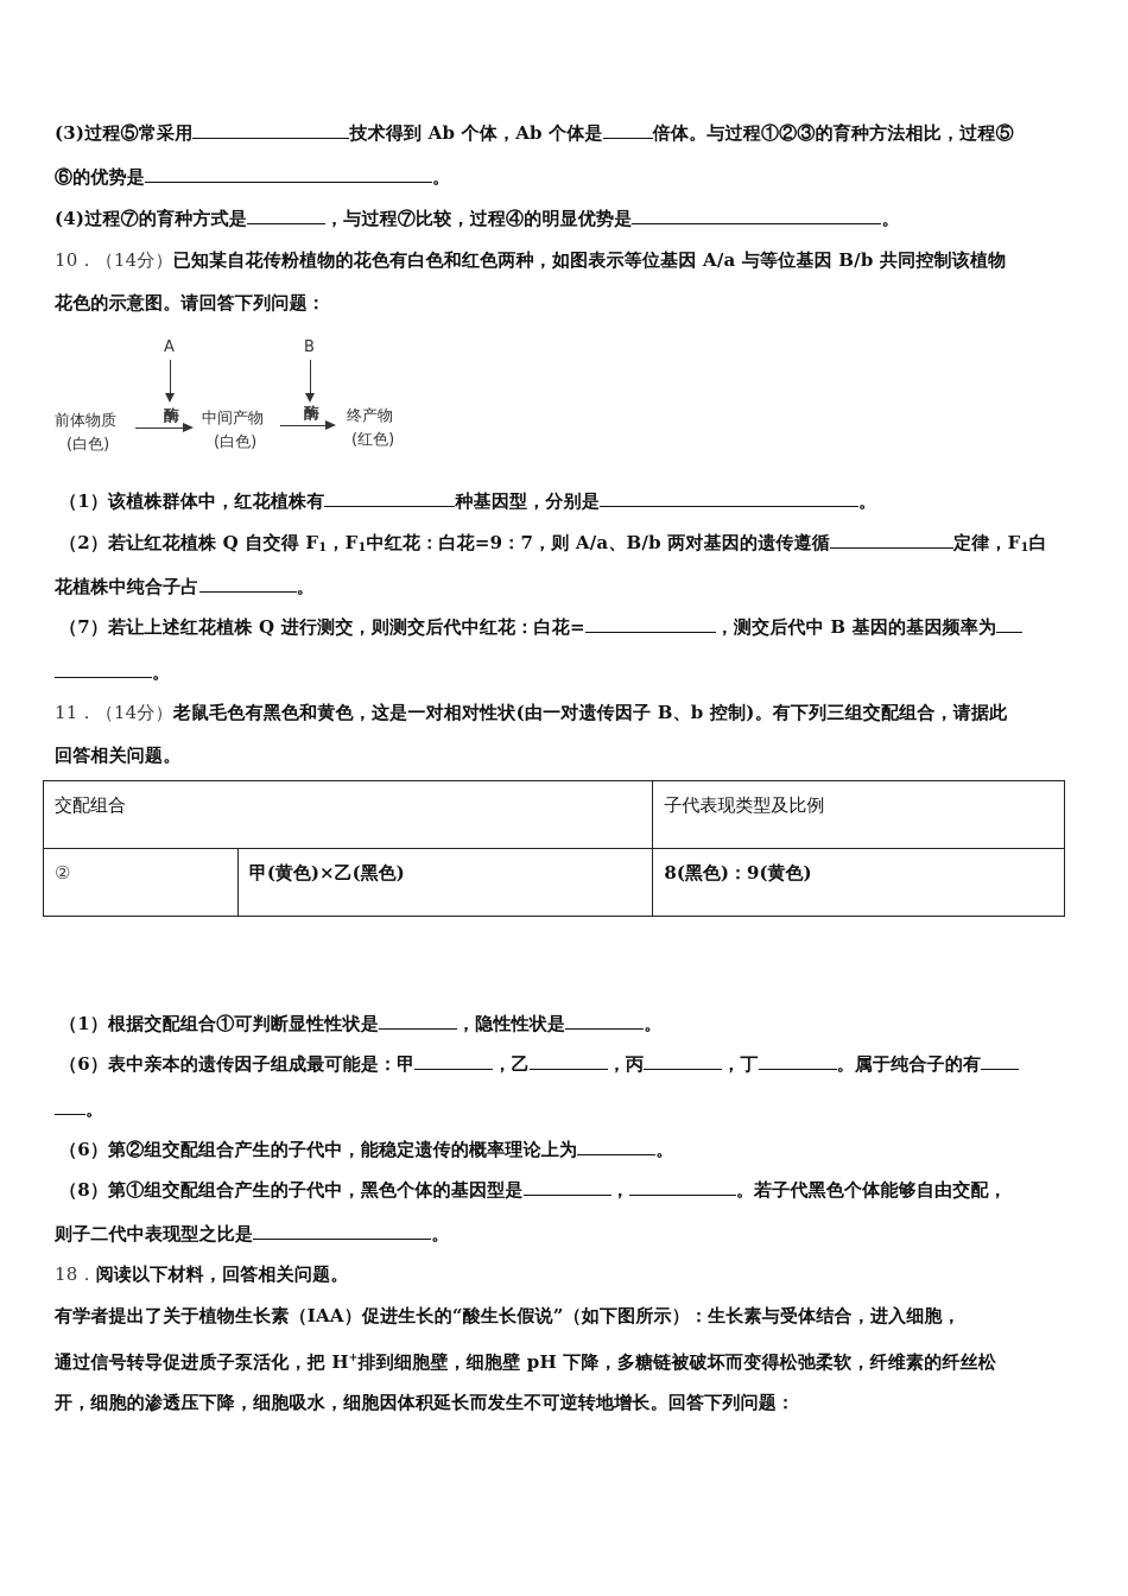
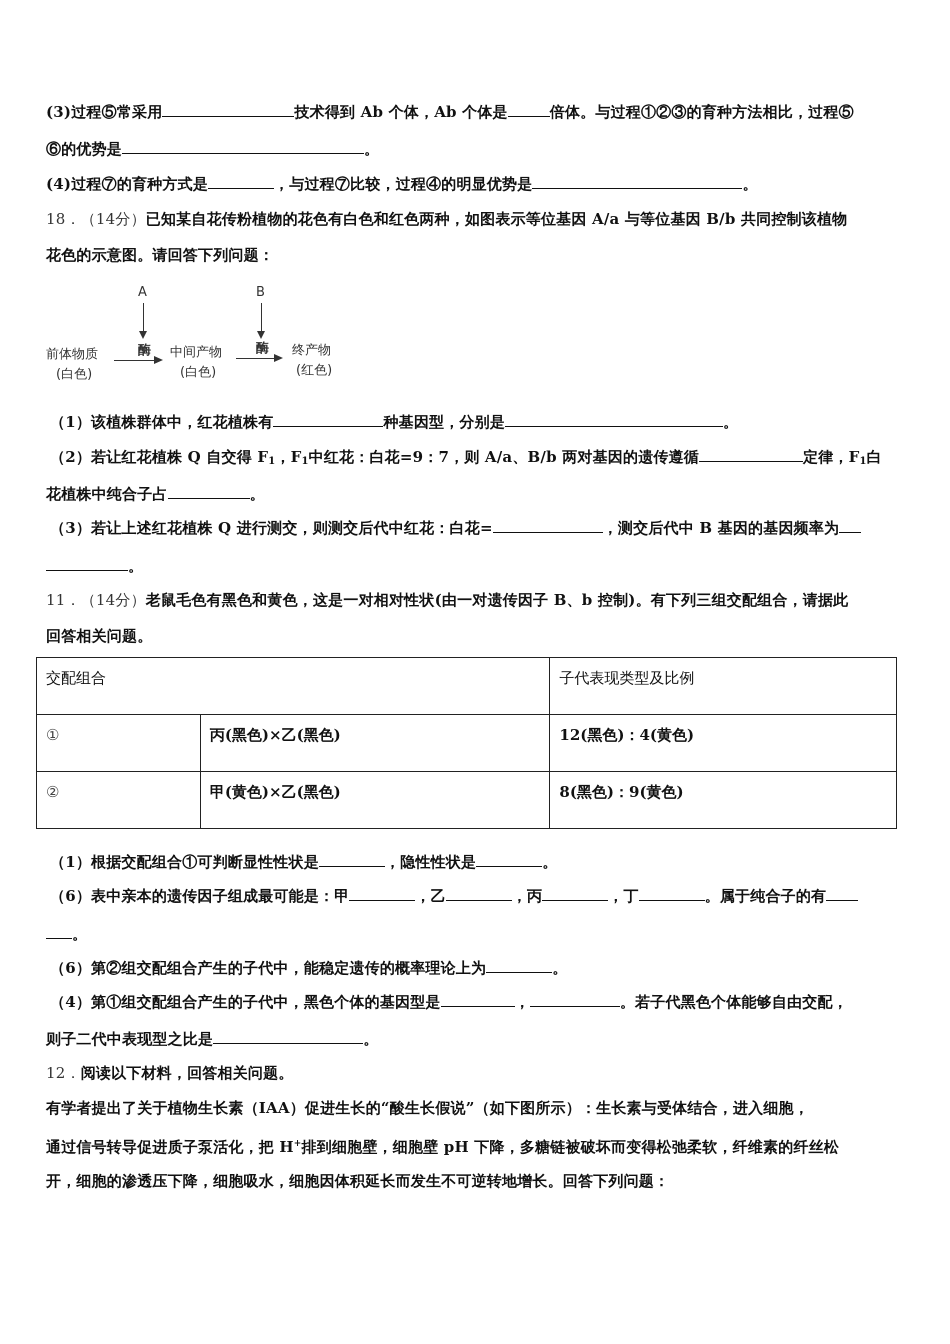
  (3)过程⑤常采用 技术得到 Ab 个体，Ab 个体是 倍体。与过程①②③的育种方法相比，过程⑤
  ⑥的优势是 。
  (4)过程⑦的育种方式是 ，与过程⑦比较，过程④的明显优势是 。
- 10．（14分）已知某自花传粉植物的花色有白色和红色两种，如图表示等位基因 A/a 与等位基因 B/b 共同控制该植物
+ 18．（14分）已知某自花传粉植物的花色有白色和红色两种，如图表示等位基因 A/a 与等位基因 B/b 共同控制该植物
  花色的示意图。请回答下列问题：
  A
  酶
  B
  酶
  前体物质
  (白色)
  中间产物
  (白色)
  终产物
  (红色)
  （1）该植株群体中，红花植株有 种基因型，分别是 。
  （2）若让红花植株 Q 自交得 F1，F1中红花：白花=9：7，则 A/a、B/b 两对基因的遗传遵循 定律，F1白
  花植株中纯合子占 。
- （7）若让上述红花植株 Q 进行测交，则测交后代中红花：白花= ，测交后代中 B 基因的基因频率为
+ （3）若让上述红花植株 Q 进行测交，则测交后代中红花：白花= ，测交后代中 B 基因的基因频率为
  。
  11．（14分）老鼠毛色有黑色和黄色，这是一对相对性状(由一对遗传因子 B、b 控制)。有下列三组交配组合，请据此
  回答相关问题。
  交配组合	子代表现类型及比例
+ ①	丙(黑色)×乙(黑色)	12(黑色)：4(黄色)
  ②	甲(黄色)×乙(黑色)	8(黑色)：9(黄色)
  （1）根据交配组合①可判断显性性状是 ，隐性性状是 。
  （6）表中亲本的遗传因子组成最可能是：甲 ，乙 ，丙 ，丁 。属于纯合子的有
  。
  （6）第②组交配组合产生的子代中，能稳定遗传的概率理论上为 。
- （8）第①组交配组合产生的子代中，黑色个体的基因型是 ， 。若子代黑色个体能够自由交配，
+ （4）第①组交配组合产生的子代中，黑色个体的基因型是 ， 。若子代黑色个体能够自由交配，
  则子二代中表现型之比是 。
- 18．阅读以下材料，回答相关问题。
+ 12．阅读以下材料，回答相关问题。
  有学者提出了关于植物生长素（IAA）促进生长的“酸生长假说”（如下图所示）：生长素与受体结合，进入细胞，
  通过信号转导促进质子泵活化，把 H+排到细胞壁，细胞壁 pH 下降，多糖链被破坏而变得松弛柔软，纤维素的纤丝松
  开，细胞的渗透压下降，细胞吸水，细胞因体积延长而发生不可逆转地增长。回答下列问题：
